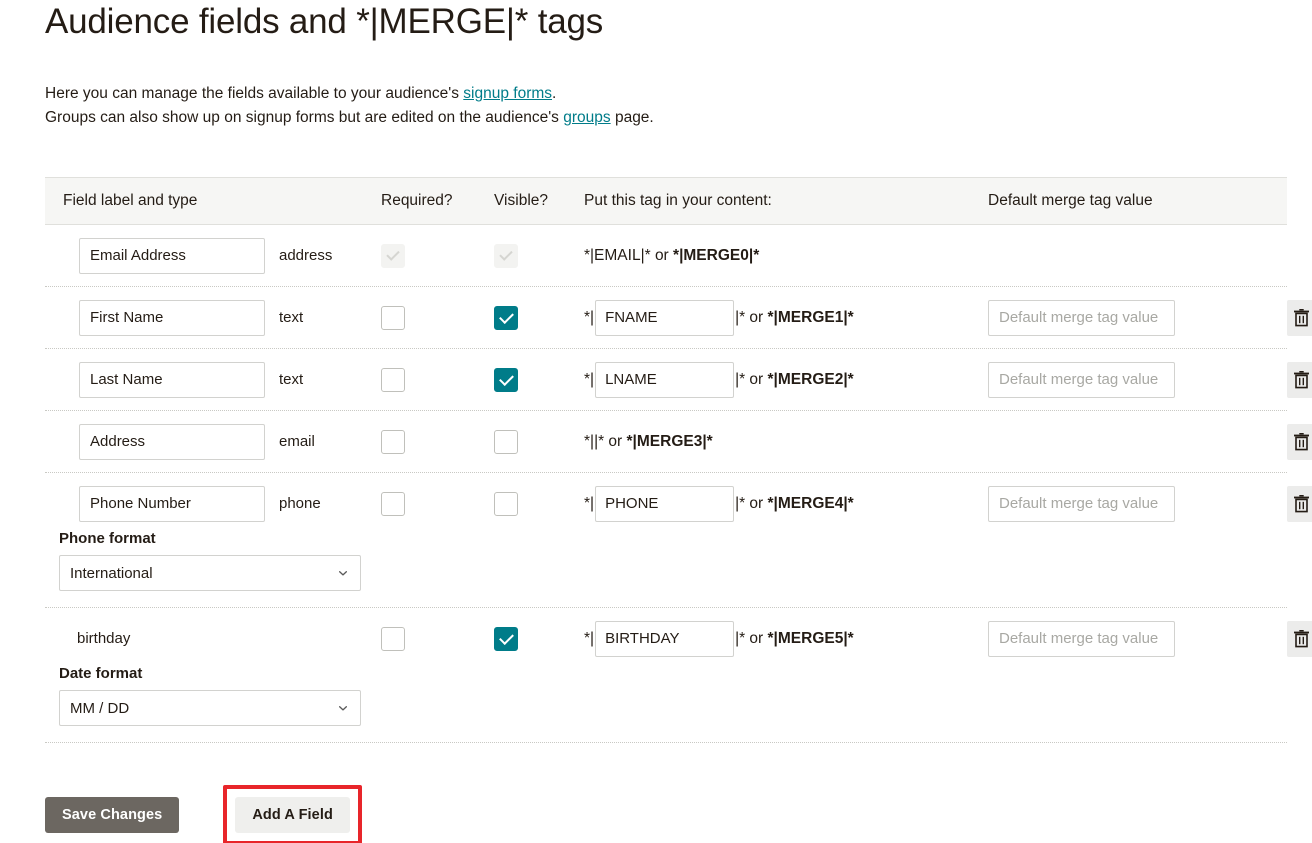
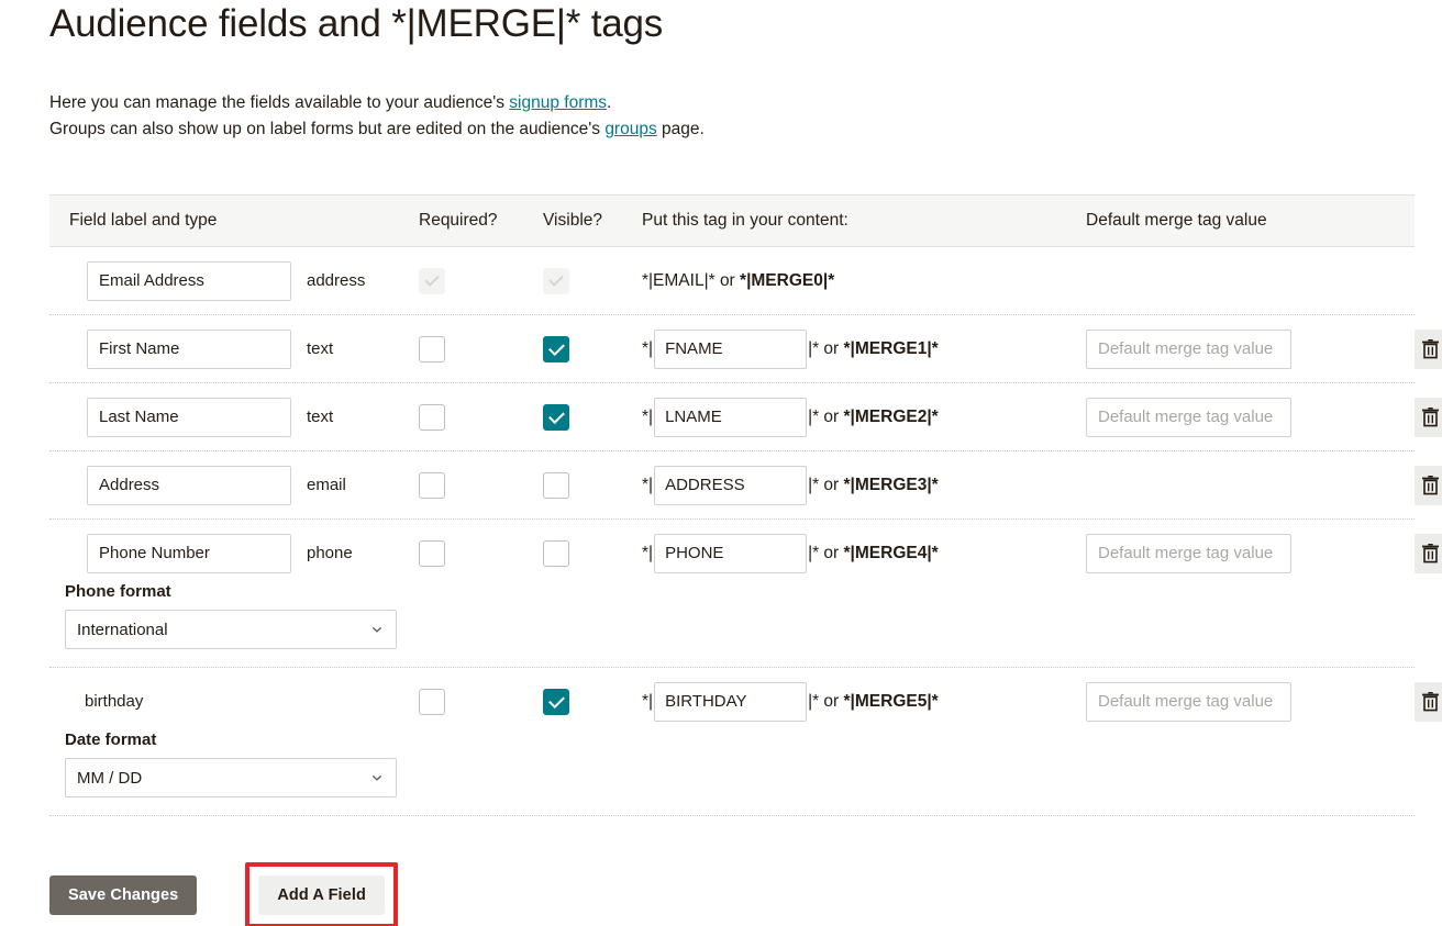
  Audience fields and *|MERGE|* tags
  Here you can manage the fields available to your audience's signup forms.
- Groups can also show up on signup forms but are edited on the audience's groups page.
+ Groups can also show up on label forms but are edited on the audience's groups page.
  Field label and type
  Required?
  Visible?
  Put this tag in your content:
  Default merge tag value
  Email Address
  address
  *|EMAIL|* or *|MERGE0|*
  First Name
  text
  *|
  FNAME
  |* or *|MERGE1|*
  Default merge tag value
  Last Name
  text
  *|
  LNAME
  |* or *|MERGE2|*
  Default merge tag value
  Address
  email
  *|
+ ADDRESS
  |* or *|MERGE3|*
  Phone Number
  phone
  *|
  PHONE
  |* or *|MERGE4|*
  Default merge tag value
  Phone format
  International
  birthday
  *|
  BIRTHDAY
  |* or *|MERGE5|*
  Default merge tag value
  Date format
  MM / DD
  Save Changes
  Add A Field
